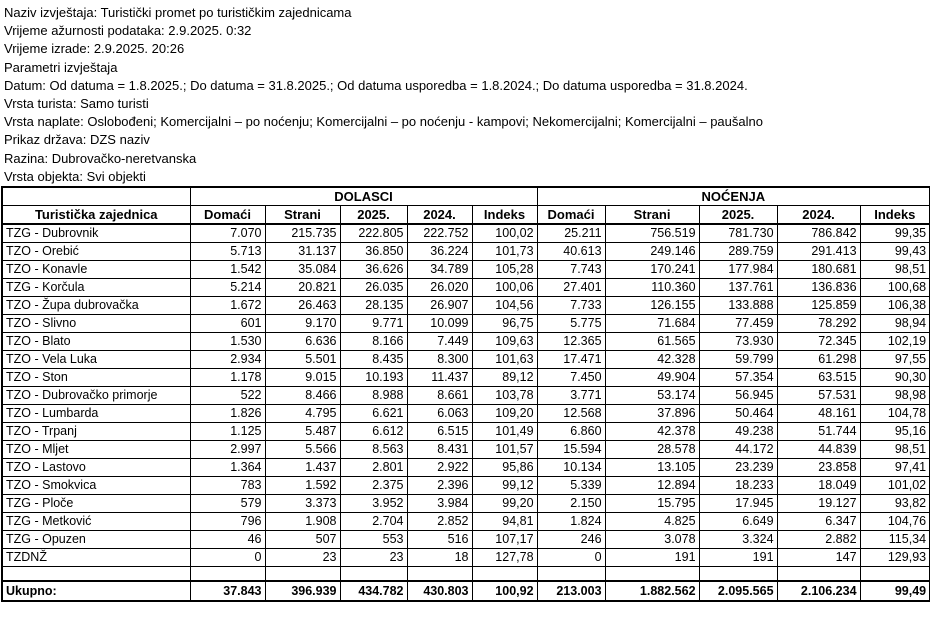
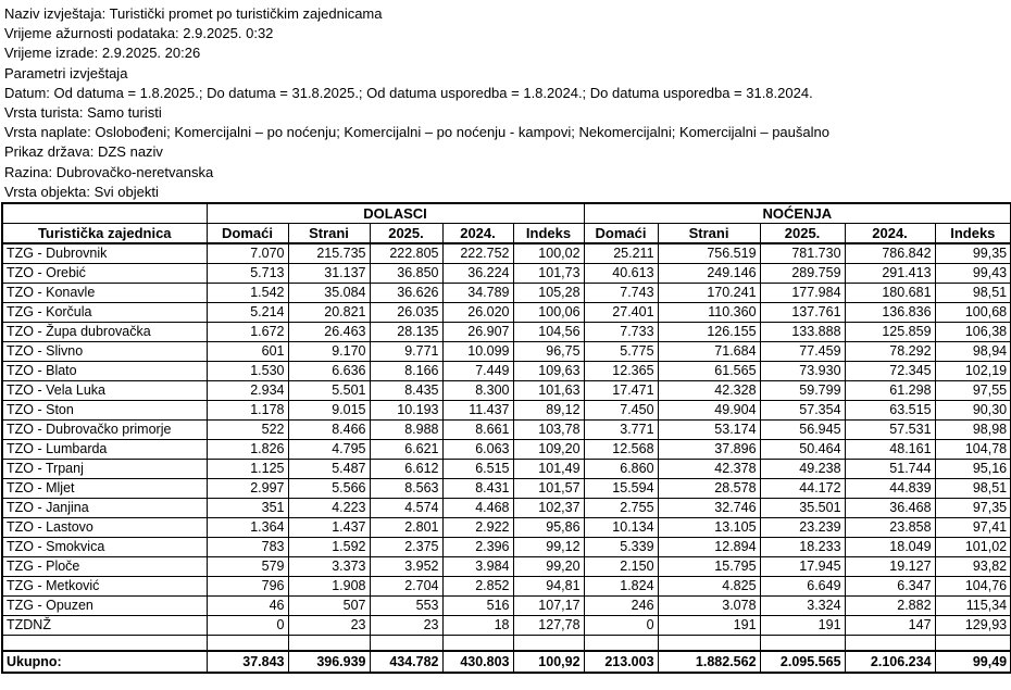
  Naziv izvještaja: Turistički promet po turističkim zajednicama
  Vrijeme ažurnosti podataka: 2.9.2025. 0:32
  Vrijeme izrade: 2.9.2025. 20:26
  Parametri izvještaja
  Datum: Od datuma = 1.8.2025.; Do datuma = 31.8.2025.; Od datuma usporedba = 1.8.2024.; Do datuma usporedba = 31.8.2024.
  Vrsta turista: Samo turisti
  Vrsta naplate: Oslobođeni; Komercijalni – po noćenju; Komercijalni – po noćenju - kampovi; Nekomercijalni; Komercijalni – paušalno
  Prikaz država: DZS naziv
  Razina: Dubrovačko-neretvanska
  Vrsta objekta: Svi objekti
  	DOLASCI	NOĆENJA
  Turistička zajednica	Domaći	Strani	2025.	2024.	Indeks	Domaći	Strani	2025.	2024.	Indeks
  TZG - Dubrovnik	7.070	215.735	222.805	222.752	100,02	25.211	756.519	781.730	786.842	99,35
  TZO - Orebić	5.713	31.137	36.850	36.224	101,73	40.613	249.146	289.759	291.413	99,43
  TZO - Konavle	1.542	35.084	36.626	34.789	105,28	7.743	170.241	177.984	180.681	98,51
  TZG - Korčula	5.214	20.821	26.035	26.020	100,06	27.401	110.360	137.761	136.836	100,68
  TZO - Župa dubrovačka	1.672	26.463	28.135	26.907	104,56	7.733	126.155	133.888	125.859	106,38
  TZO - Slivno	601	9.170	9.771	10.099	96,75	5.775	71.684	77.459	78.292	98,94
  TZO - Blato	1.530	6.636	8.166	7.449	109,63	12.365	61.565	73.930	72.345	102,19
  TZO - Vela Luka	2.934	5.501	8.435	8.300	101,63	17.471	42.328	59.799	61.298	97,55
  TZO - Ston	1.178	9.015	10.193	11.437	89,12	7.450	49.904	57.354	63.515	90,30
  TZO - Dubrovačko primorje	522	8.466	8.988	8.661	103,78	3.771	53.174	56.945	57.531	98,98
  TZO - Lumbarda	1.826	4.795	6.621	6.063	109,20	12.568	37.896	50.464	48.161	104,78
  TZO - Trpanj	1.125	5.487	6.612	6.515	101,49	6.860	42.378	49.238	51.744	95,16
  TZO - Mljet	2.997	5.566	8.563	8.431	101,57	15.594	28.578	44.172	44.839	98,51
+ TZO - Janjina	351	4.223	4.574	4.468	102,37	2.755	32.746	35.501	36.468	97,35
  TZO - Lastovo	1.364	1.437	2.801	2.922	95,86	10.134	13.105	23.239	23.858	97,41
  TZO - Smokvica	783	1.592	2.375	2.396	99,12	5.339	12.894	18.233	18.049	101,02
  TZG - Ploče	579	3.373	3.952	3.984	99,20	2.150	15.795	17.945	19.127	93,82
  TZG - Metković	796	1.908	2.704	2.852	94,81	1.824	4.825	6.649	6.347	104,76
  TZG - Opuzen	46	507	553	516	107,17	246	3.078	3.324	2.882	115,34
  TZDNŽ	0	23	23	18	127,78	0	191	191	147	129,93
  Ukupno:	37.843	396.939	434.782	430.803	100,92	213.003	1.882.562	2.095.565	2.106.234	99,49
